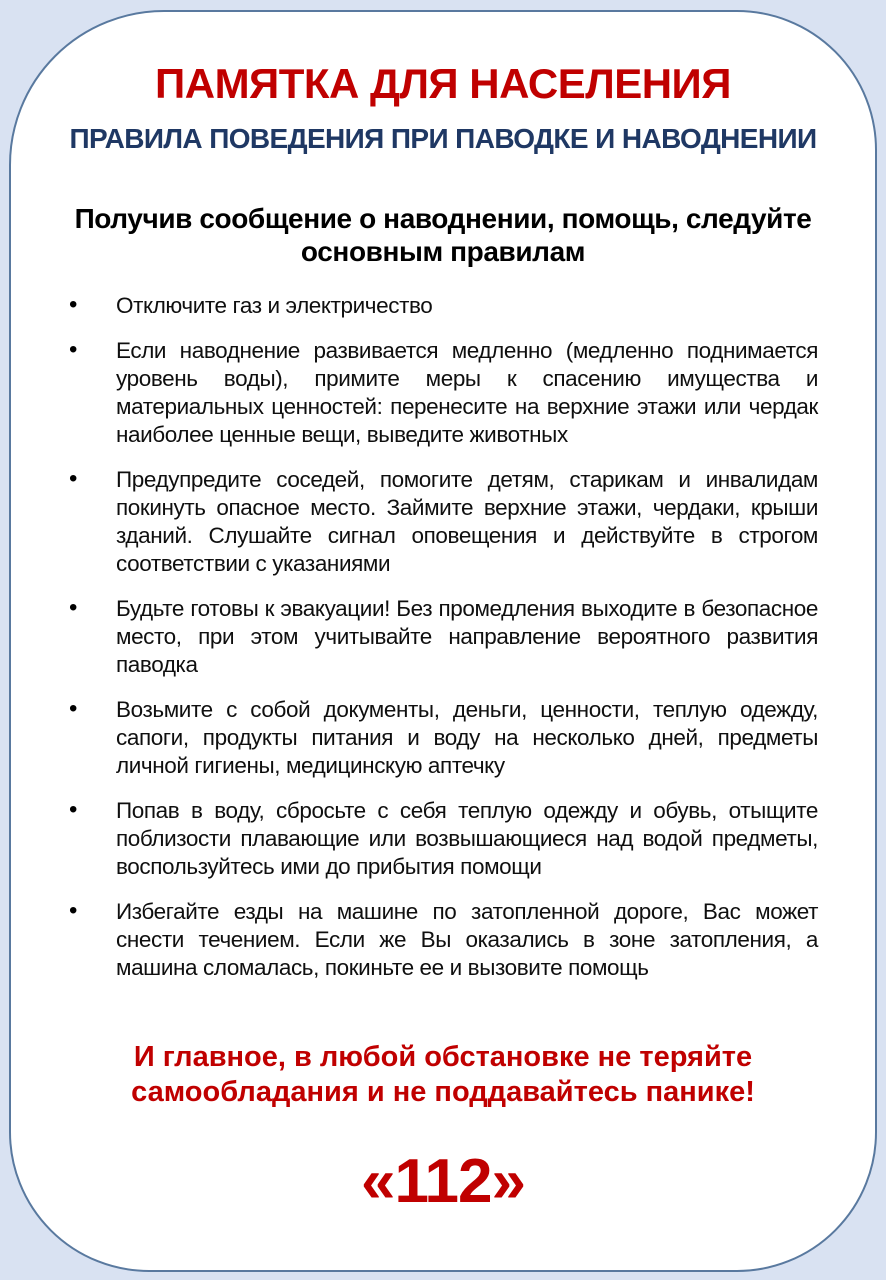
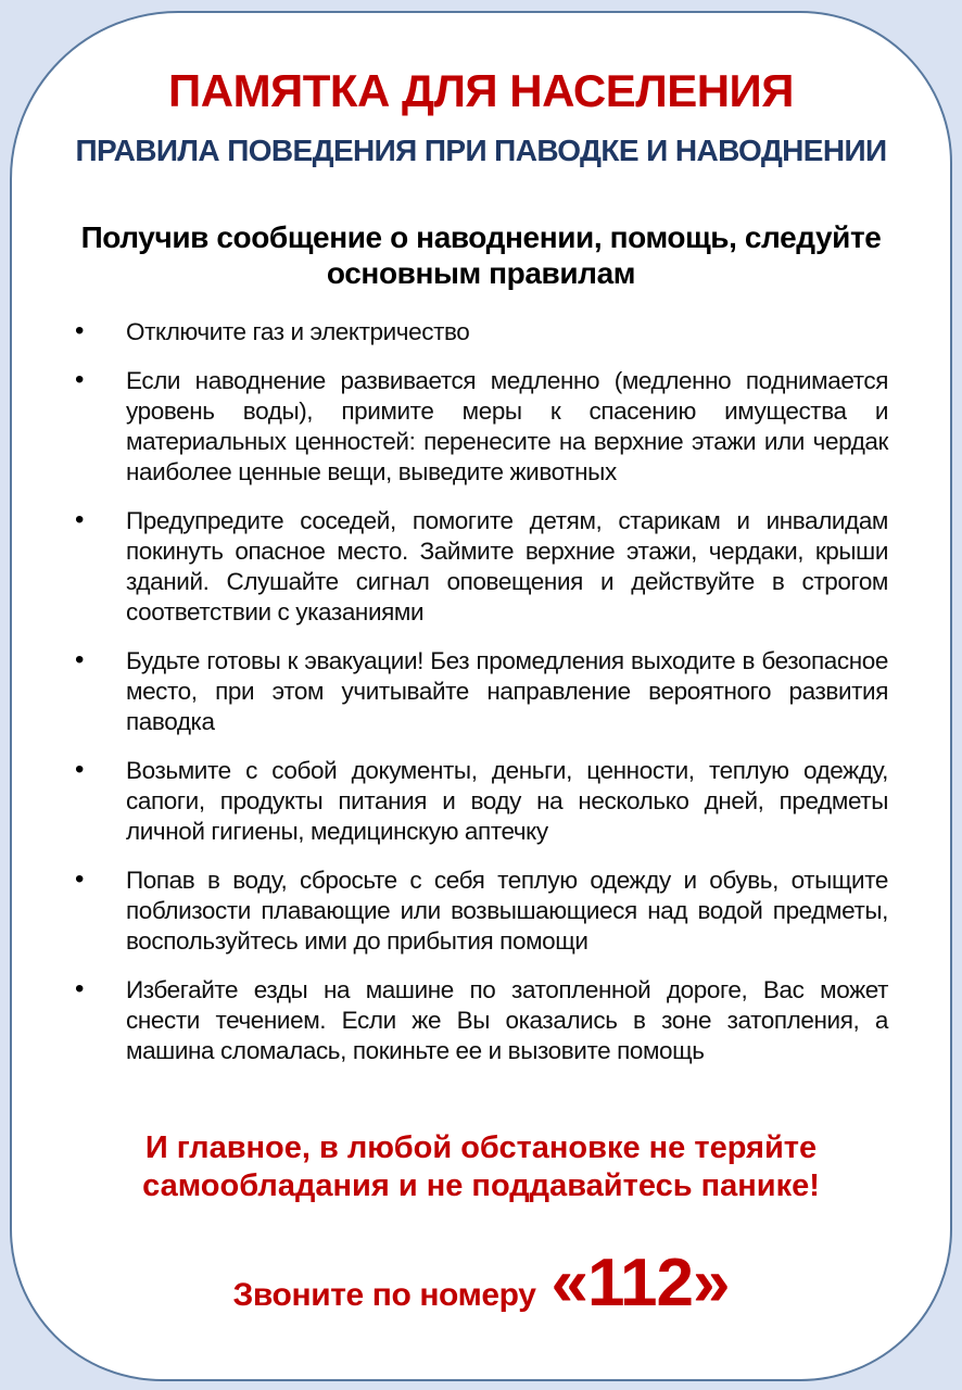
  ПАМЯТКА ДЛЯ НАСЕЛЕНИЯ
  ПРАВИЛА ПОВЕДЕНИЯ ПРИ ПАВОДКЕ И НАВОДНЕНИИ
  Получив сообщение о наводнении, помощь, следуйте основным правилам
  Отключите газ и электричество
  Если наводнение развивается медленно (медленно поднимается уровень воды), примите меры к спасению имущества и материальных ценностей: перенесите на верхние этажи или чердак наиболее ценные вещи, выведите животных
  Предупредите соседей, помогите детям, старикам и инвалидам покинуть опасное место. Займите верхние этажи, чердаки, крыши зданий. Слушайте сигнал оповещения и действуйте в строгом соответствии с указаниями
  Будьте готовы к эвакуации! Без промедления выходите в безопасное место, при этом учитывайте направление вероятного развития паводка
  Возьмите с собой документы, деньги, ценности, теплую одежду, сапоги, продукты питания и воду на несколько дней, предметы личной гигиены, медицинскую аптечку
  Попав в воду, сбросьте с себя теплую одежду и обувь, отыщите поблизости плавающие или возвышающиеся над водой предметы, воспользуйтесь ими до прибытия помощи
  Избегайте езды на машине по затопленной дороге, Вас может снести течением. Если же Вы оказались в зоне затопления, а машина сломалась, покиньте ее и вызовите помощь
  И главное, в любой обстановке не теряйте самообладания и не поддавайтесь панике!
+ Звоните по номеру
  «112»
